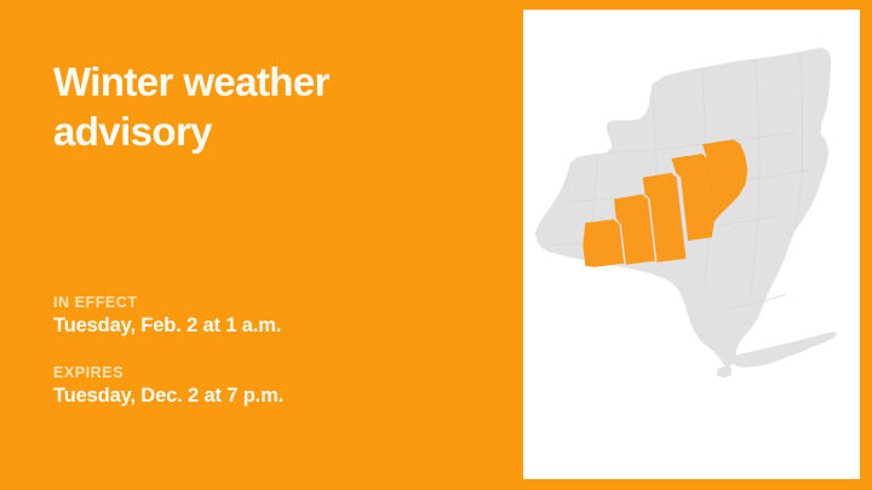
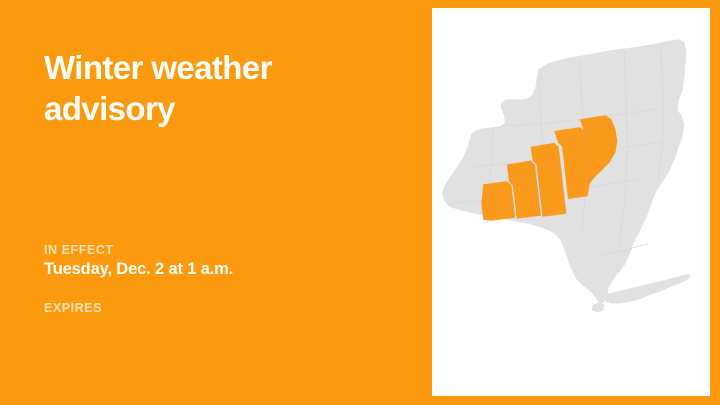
  Winter weather advisory
  IN EFFECT
- Tuesday, Feb. 2 at 1 a.m.
+ Tuesday, Dec. 2 at 1 a.m.
  EXPIRES
- Tuesday, Dec. 2 at 7 p.m.
